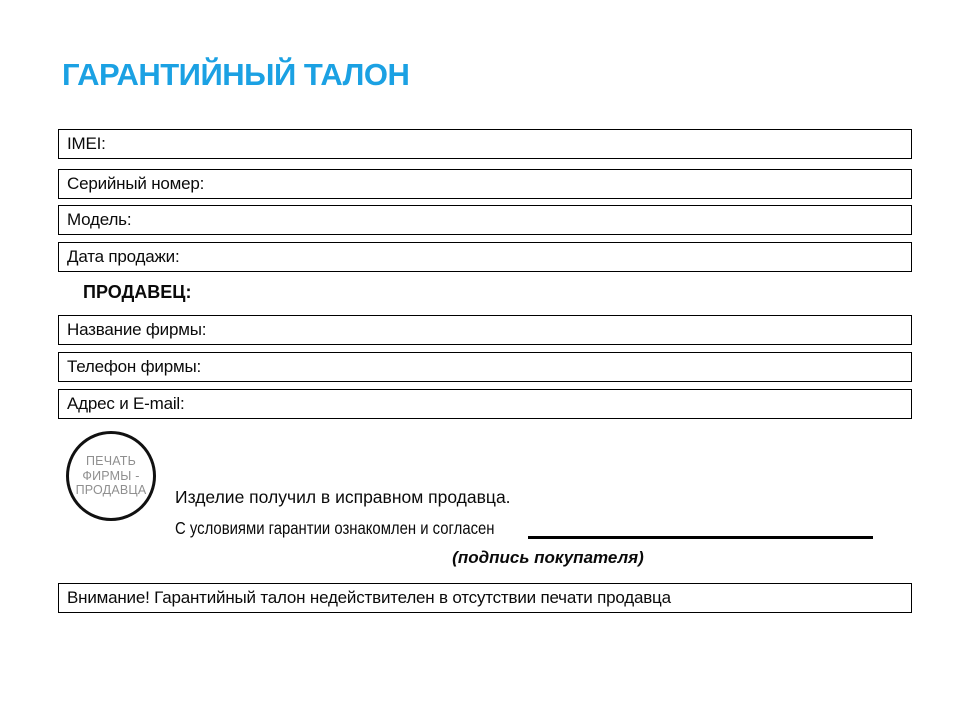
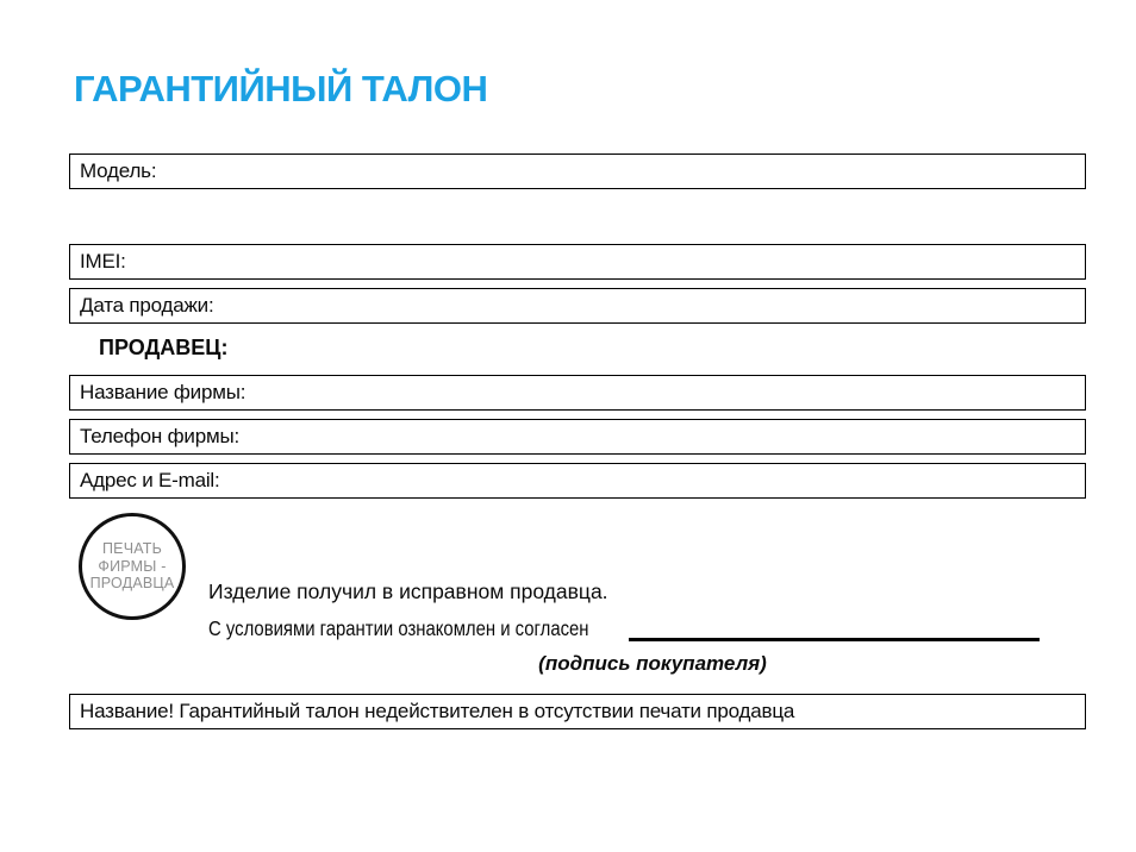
  ГАРАНТИЙНЫЙ ТАЛОН
- IMEI:
+ Модель:
- Серийный номер:
- Модель:
+ IMEI:
  Дата продажи:
  ПРОДАВЕЦ:
  Название фирмы:
  Телефон фирмы:
  Адрес и E-mail:
  ПЕЧАТЬ
  ФИРМЫ -
  ПРОДАВЦА
  Изделие получил в исправном продавца.
  С условиями гарантии ознакомлен и согласен
  (подпись покупателя)
- Внимание! Гарантийный талон недействителен в отсутствии печати продавца
+ Название! Гарантийный талон недействителен в отсутствии печати продавца
